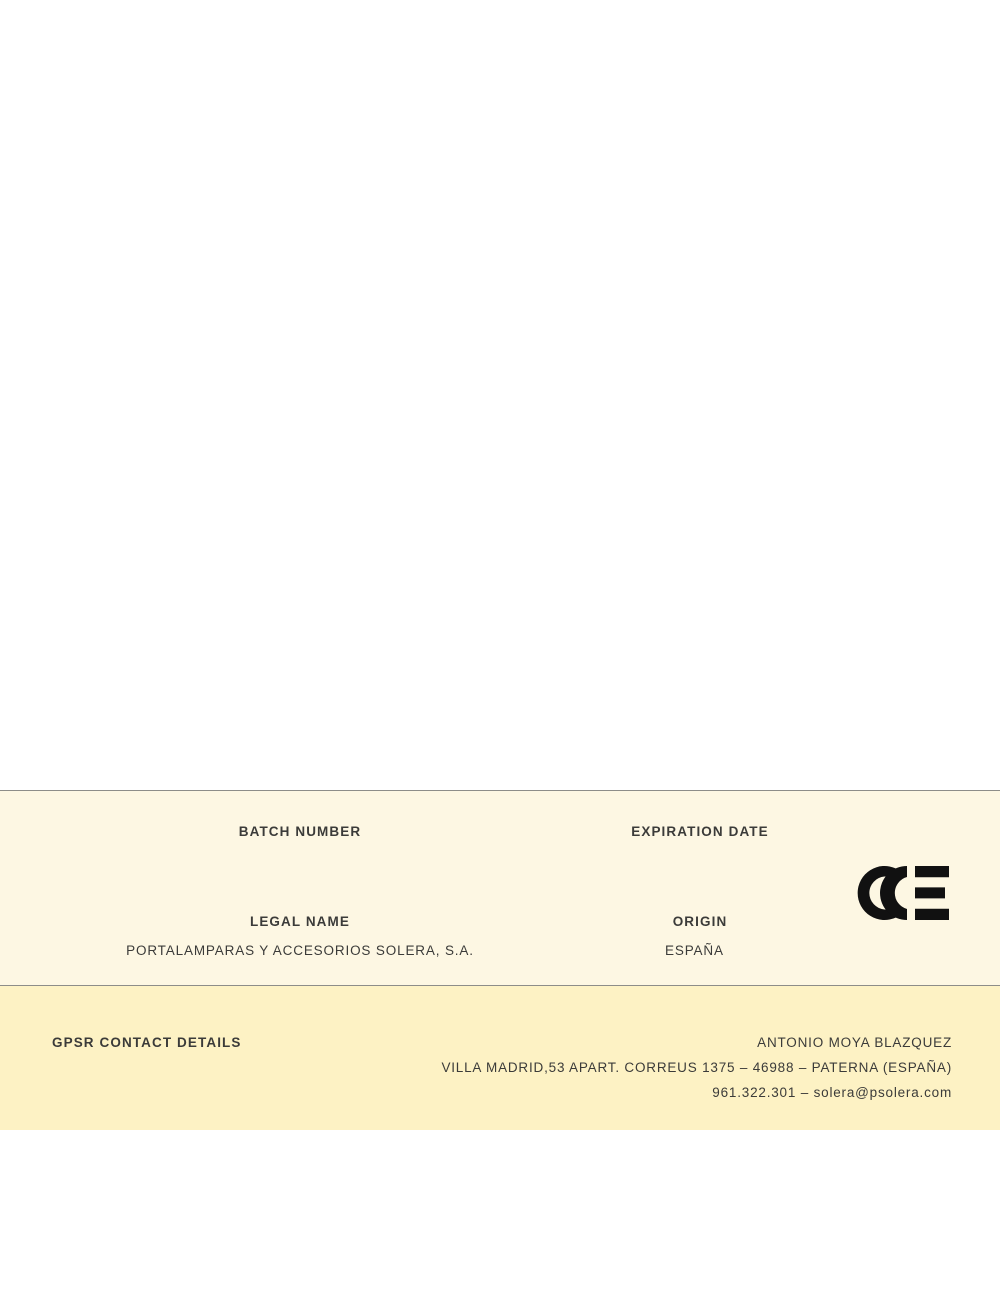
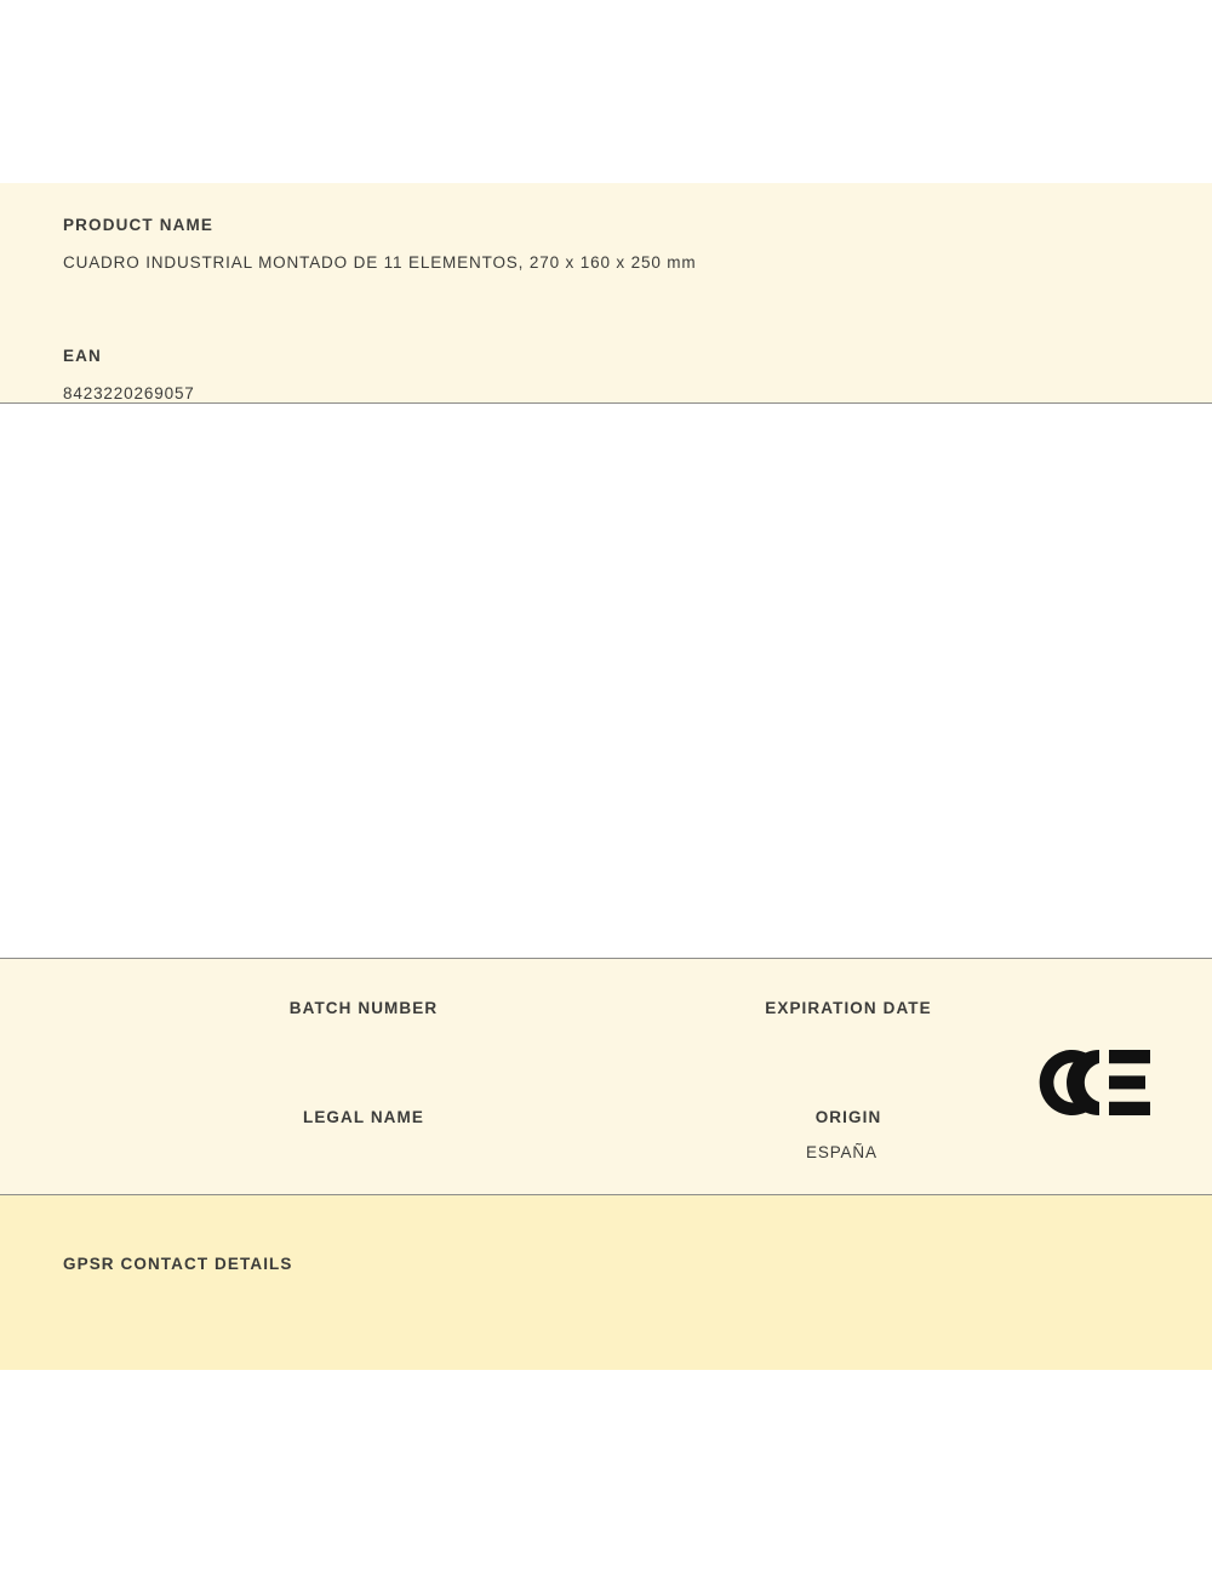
+ PRODUCT NAME
+ CUADRO INDUSTRIAL MONTADO DE 11 ELEMENTOS, 270 x 160 x 250 mm
+ EAN
+ 8423220269057
  BATCH NUMBER
  EXPIRATION DATE
  LEGAL NAME
- PORTALAMPARAS Y ACCESORIOS SOLERA, S.A.
  ORIGIN
  ESPAÑA
  GPSR CONTACT DETAILS
- ANTONIO MOYA BLAZQUEZ
- VILLA MADRID,53 APART. CORREUS 1375 – 46988 – PATERNA (ESPAÑA)
- 961.322.301 – solera@psolera.com
